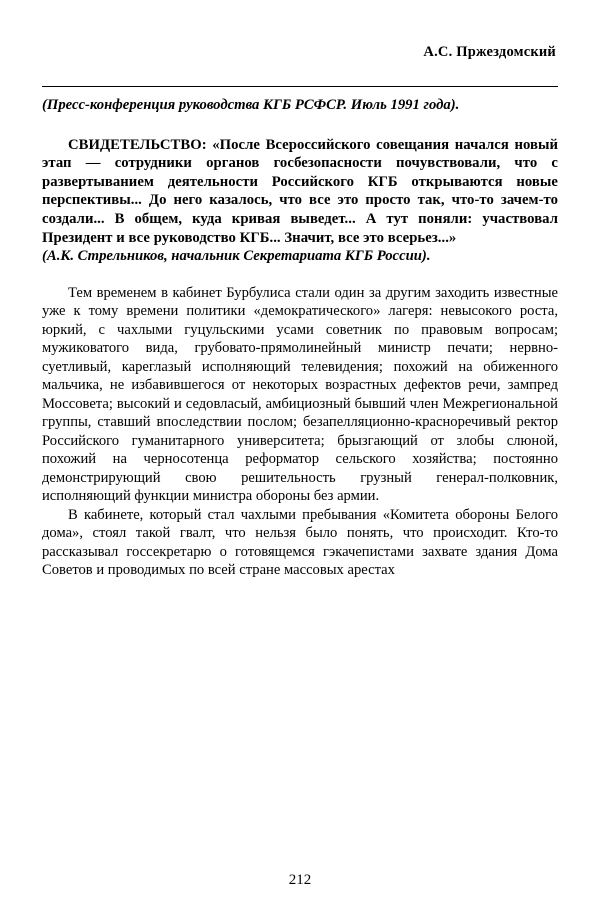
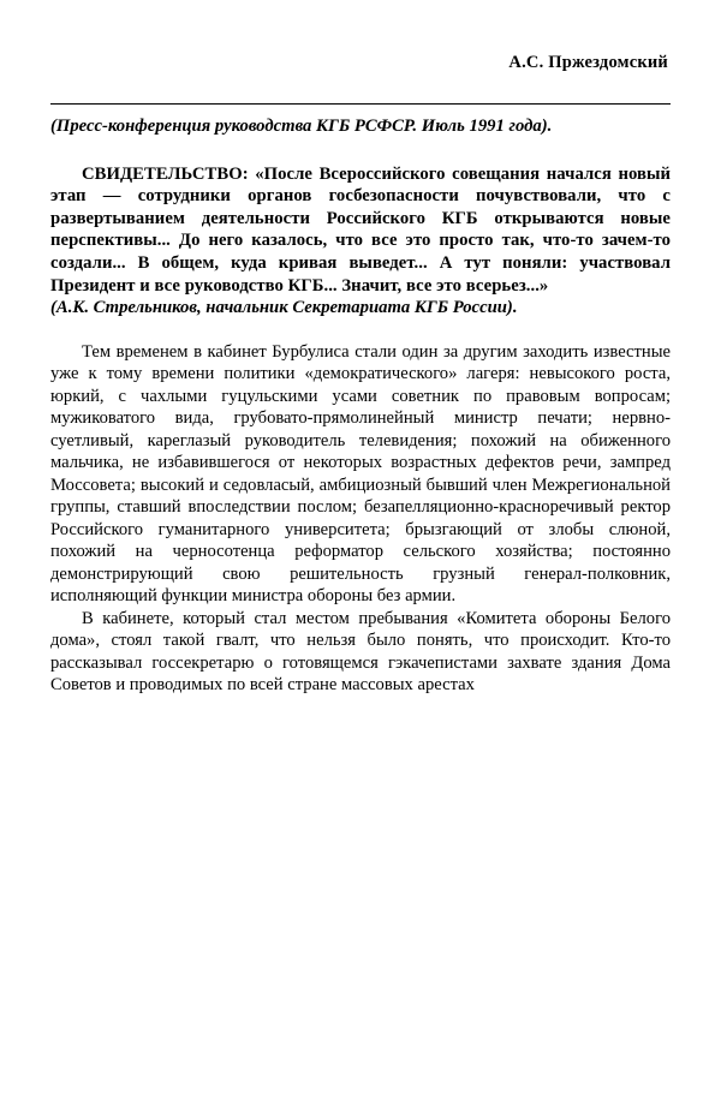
  А.С. Пржездомский
  (Пресс-конференция руководства КГБ РСФСР. Июль 1991 года).
  СВИДЕТЕЛЬСТВО: «После Всероссийского совещания начался новый этап — сотрудники органов госбезопасности почувствовали, что с развертыванием деятельности Российского КГБ открываются новые перспективы... До него казалось, что все это просто так, что-то зачем-то создали... В общем, куда кривая выведет... А тут поняли: участвовал Президент и все руководство КГБ... Значит, все это всерьез...»
  (А.К. Стрельников, начальник Секретариата КГБ России).
- Тем временем в кабинет Бурбулиса стали один за другим заходить известные уже к тому времени политики «демократического» лагеря: невысокого роста, юркий, с чахлыми гуцульскими усами советник по правовым вопросам; мужиковатого вида, грубовато-прямолинейный министр печати; нервно-суетливый, кареглазый исполняющий телевидения; похожий на обиженного мальчика, не избавившегося от некоторых возрастных дефектов речи, зампред Моссовета; высокий и седовласый, амбициозный бывший член Межрегиональной группы, ставший впоследствии послом; безапелляционно-красноречивый ректор Российского гуманитарного университета; брызгающий от злобы слюной, похожий на черносотенца реформатор сельского хозяйства; постоянно демонстрирующий свою решительность грузный генерал-полковник, исполняющий функции министра обороны без армии.
+ Тем временем в кабинет Бурбулиса стали один за другим заходить известные уже к тому времени политики «демократического» лагеря: невысокого роста, юркий, с чахлыми гуцульскими усами советник по правовым вопросам; мужиковатого вида, грубовато-прямолинейный министр печати; нервно-суетливый, кареглазый руководитель телевидения; похожий на обиженного мальчика, не избавившегося от некоторых возрастных дефектов речи, зампред Моссовета; высокий и седовласый, амбициозный бывший член Межрегиональной группы, ставший впоследствии послом; безапелляционно-красноречивый ректор Российского гуманитарного университета; брызгающий от злобы слюной, похожий на черносотенца реформатор сельского хозяйства; постоянно демонстрирующий свою решительность грузный генерал-полковник, исполняющий функции министра обороны без армии.
- В кабинете, который стал чахлыми пребывания «Комитета обороны Белого дома», стоял такой гвалт, что нельзя было понять, что происходит. Кто-то рассказывал госсекретарю о готовящемся гэкачепистами захвате здания Дома Советов и проводимых по всей стране массовых арестах
+ В кабинете, который стал местом пребывания «Комитета обороны Белого дома», стоял такой гвалт, что нельзя было понять, что происходит. Кто-то рассказывал госсекретарю о готовящемся гэкачепистами захвате здания Дома Советов и проводимых по всей стране массовых арестах
- 212
